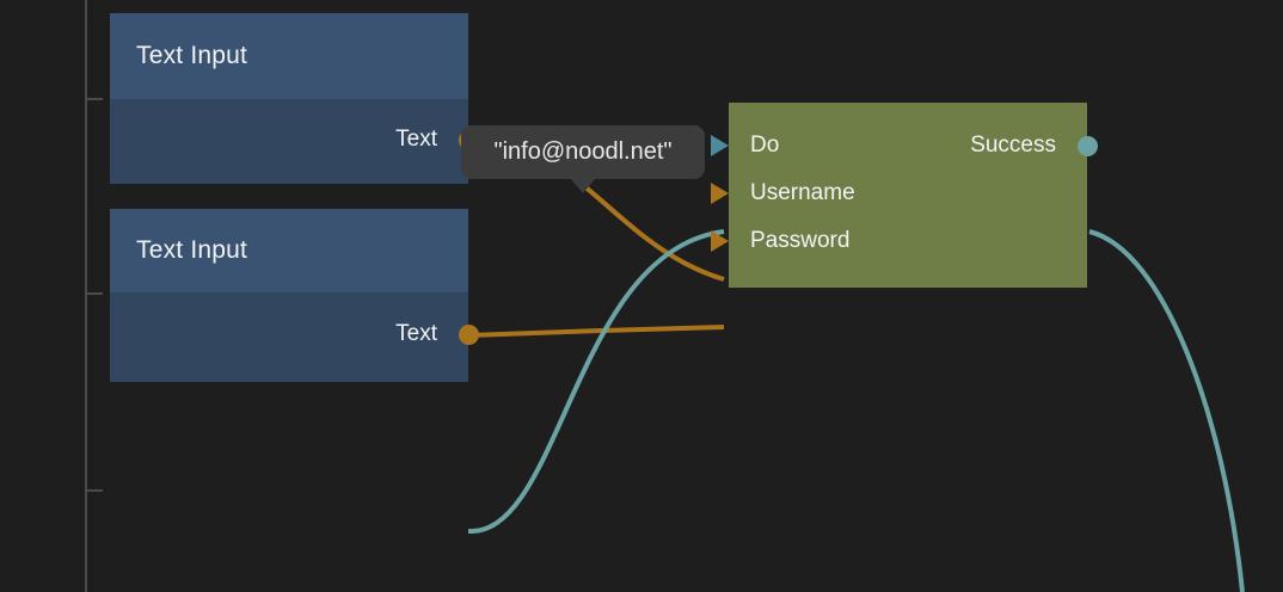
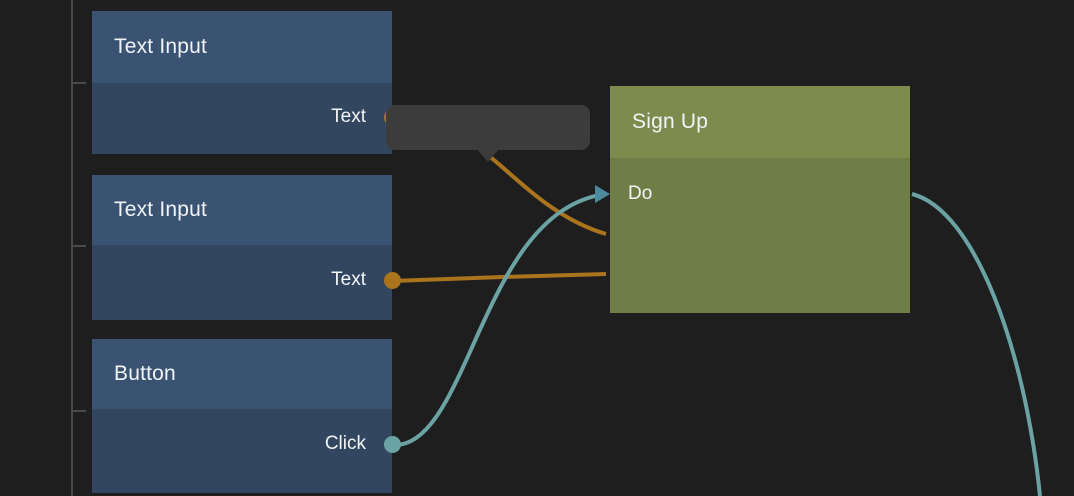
  Text Input
  Text
  Text Input
  Text
+ Button
+ Click
+ Sign Up
  Do
- Username
- Password
- Success
- "info@noodl.net"
